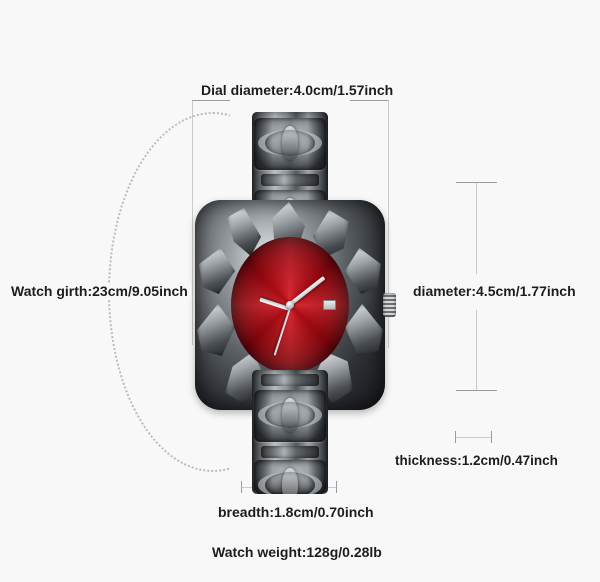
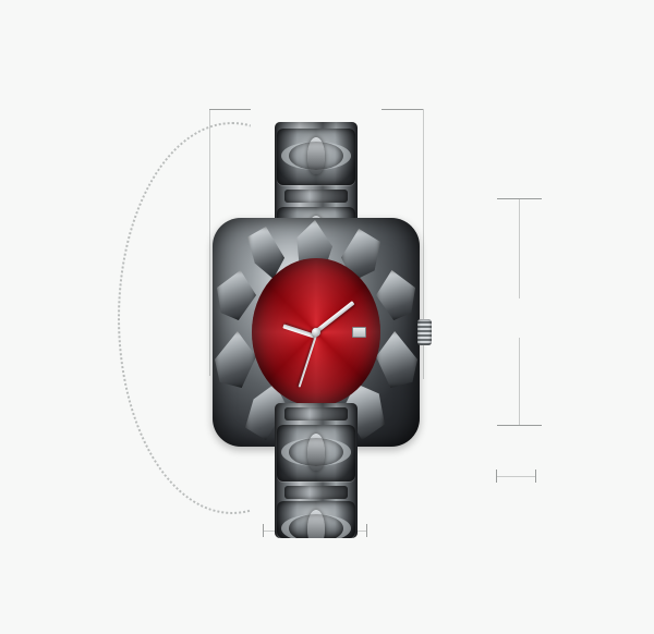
- Dial diameter:4.0cm/1.57inch
- Watch girth:23cm/9.05inch
- diameter:4.5cm/1.77inch
- thickness:1.2cm/0.47inch
- breadth:1.8cm/0.70inch
- Watch weight:128g/0.28lb
